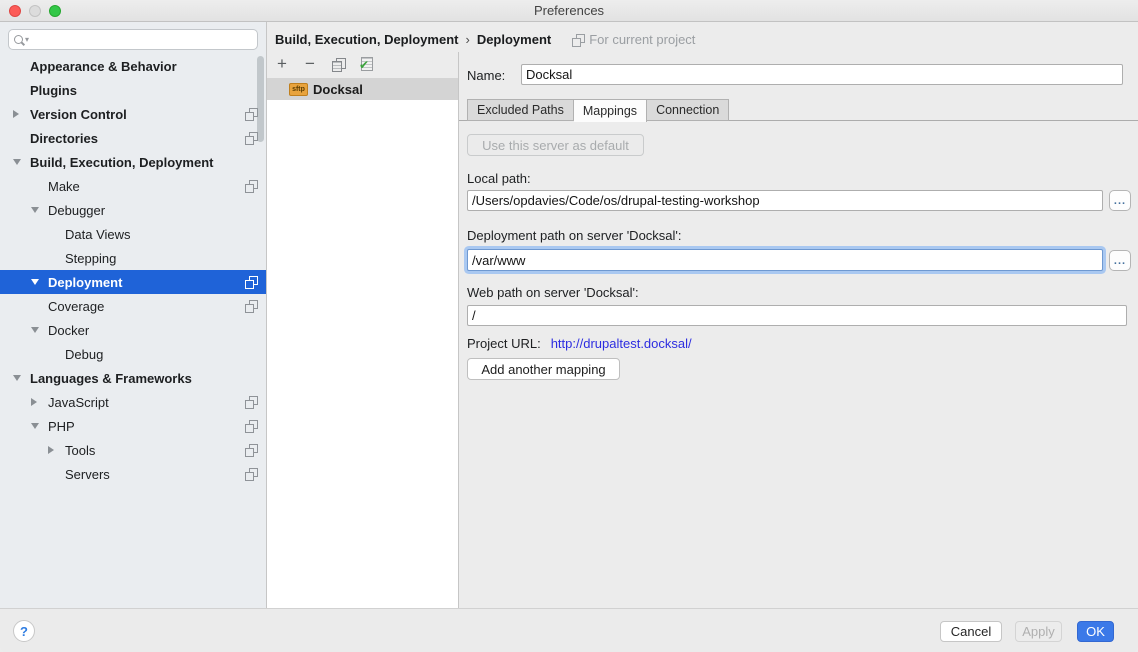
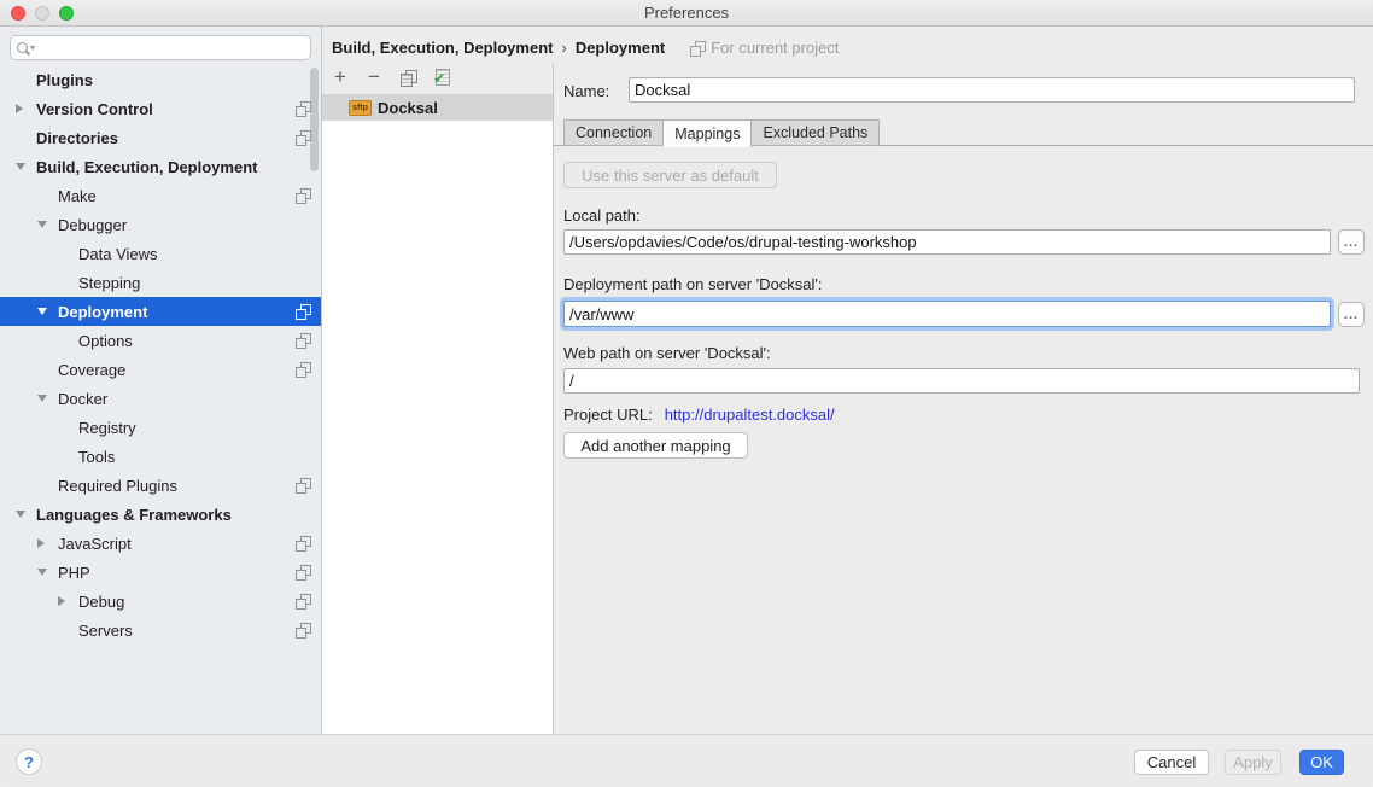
  Preferences
  ▾
- Appearance & Behavior
  Plugins
  Version Control
  Directories
  Build, Execution, Deployment
  Make
  Debugger
  Data Views
  Stepping
  Deployment
+ Options
  Coverage
  Docker
+ Registry
- Debug
+ Tools
+ Required Plugins
  Languages & Frameworks
  JavaScript
  PHP
- Tools
+ Debug
  Servers
  Build, Execution, Deployment
  ›
  Deployment
  For current project
  +
  −
  Docksal
  Name:
  Docksal
- Excluded Paths
+ Connection
  Mappings
- Connection
+ Excluded Paths
  Use this server as default
  Local path:
  /Users/opdavies/Code/os/drupal-testing-workshop
  ...
  Deployment path on server 'Docksal':
  /var/www
  ...
  Web path on server 'Docksal':
  /
  Project URL:
  http://drupaltest.docksal/
  Add another mapping
  ?
  Cancel
  Apply
  OK
